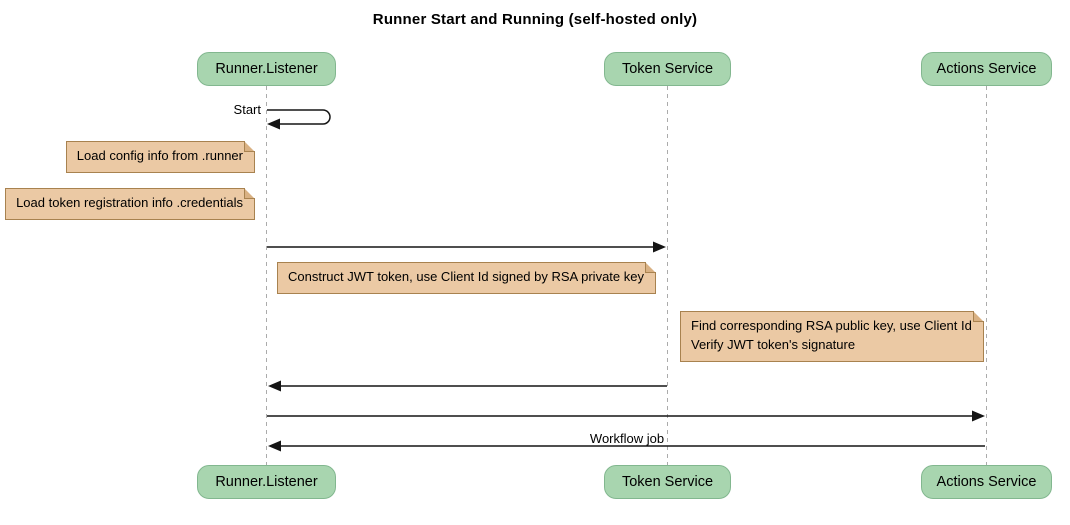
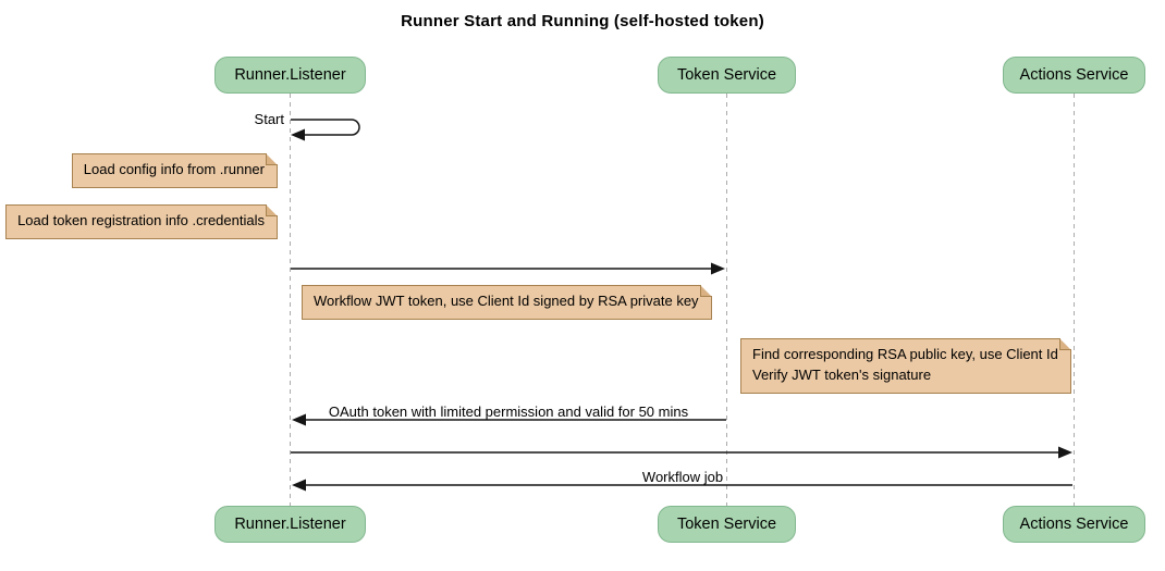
- Runner Start and Running (self-hosted only)
+ Runner Start and Running (self-hosted token)
  Runner.Listener
  Token Service
  Actions Service
  Runner.Listener
  Token Service
  Actions Service
  Start
+ OAuth token with limited permission and valid for 50 mins
  Workflow job
  Load config info from .runner
  Load token registration info .credentials
- Construct JWT token, use Client Id signed by RSA private key
+ Workflow JWT token, use Client Id signed by RSA private key
  Find corresponding RSA public key, use Client Id
  Verify JWT token's signature
